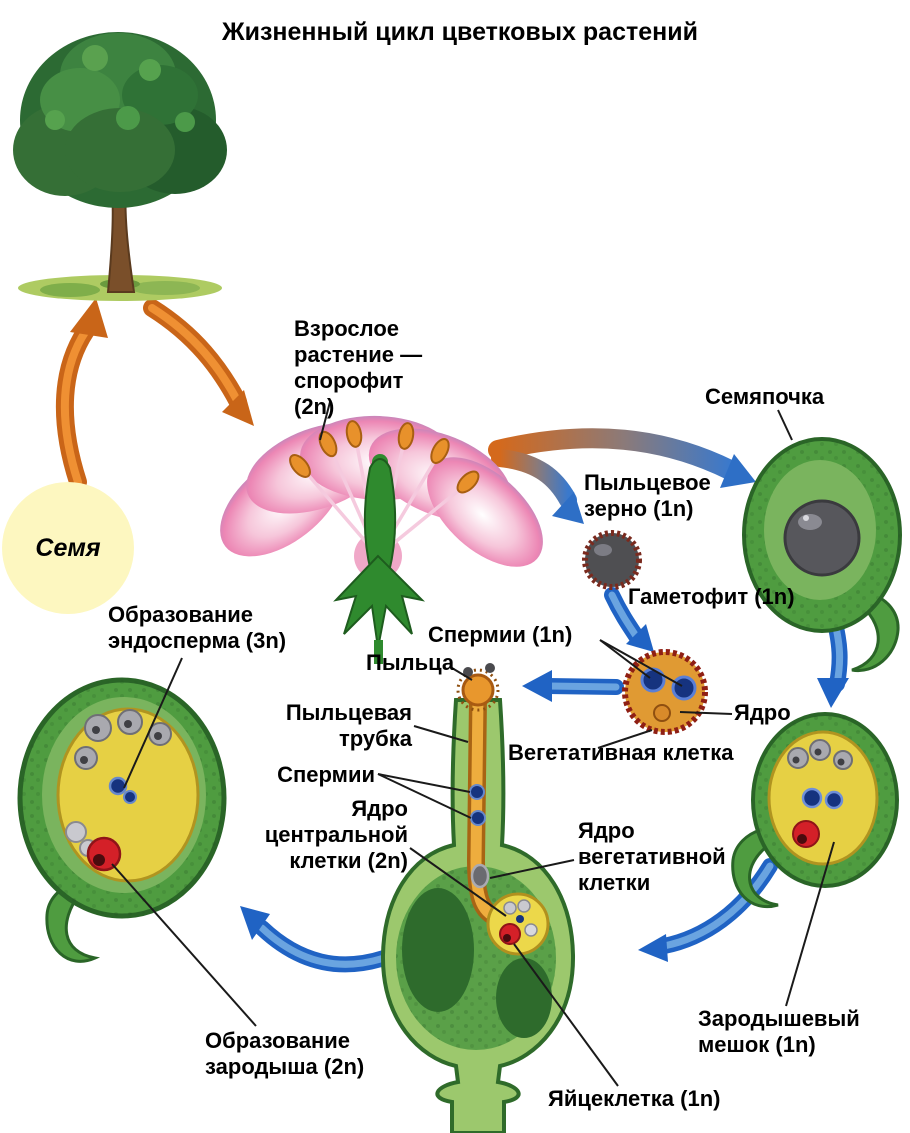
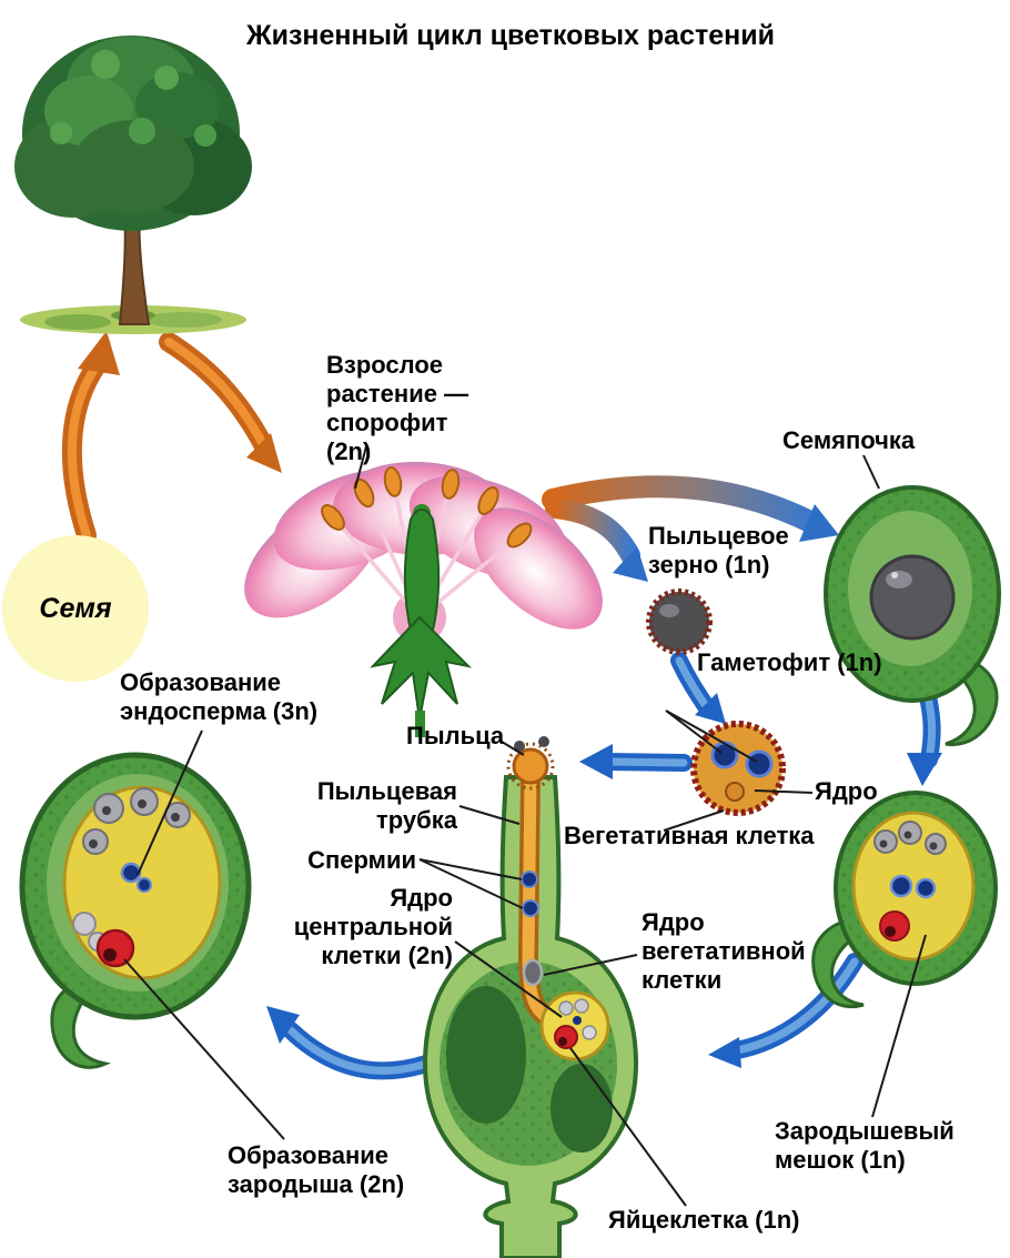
  Жизненный цикл цветковых растений
  Взрослое растение — спорофит (2n)
  Семя
  Семяпочка
  Пыльцевое зерно (1n)
  Гаметофит (1n)
- Спермии (1n)
  Пыльца
  Ядро
  Вегетативная клетка
  Пыльцевая трубка
  Спермии
  Ядро центральной клетки (2n)
  Ядро вегетативной клетки
  Зародышевый мешок (1n)
  Яйцеклетка (1n)
  Образование эндосперма (3n)
  Образование зародыша (2n)
